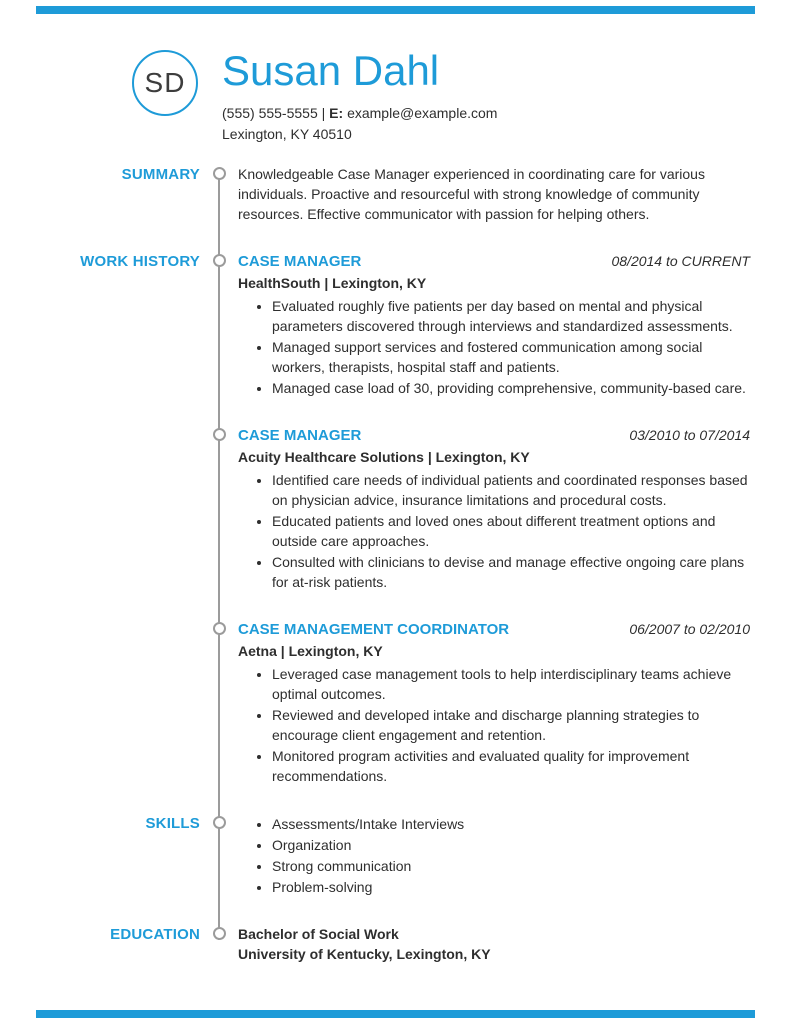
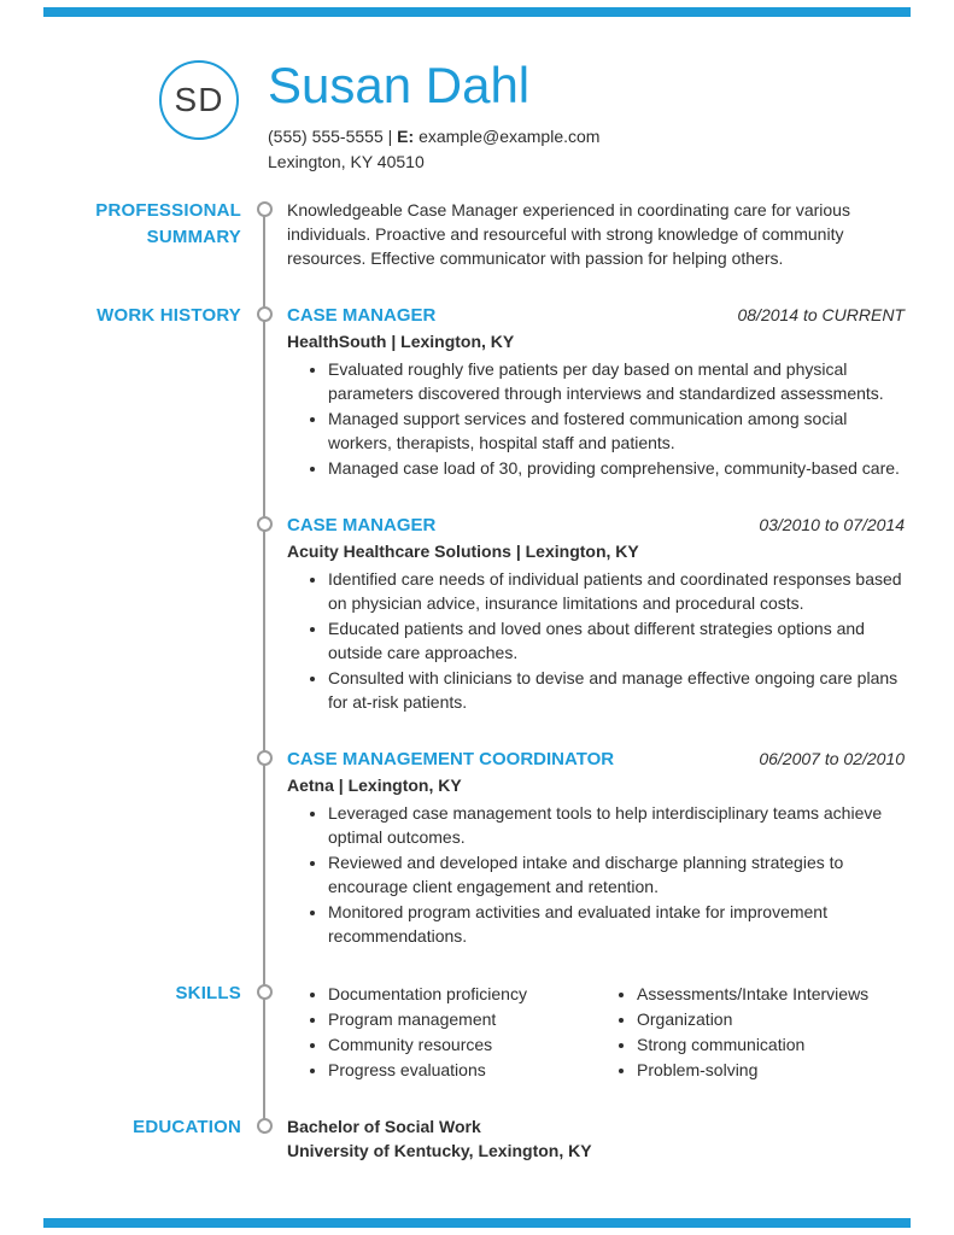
  SD
  Susan Dahl
  (555) 555-5555 | E: example@example.com
  Lexington, KY 40510
+ PROFESSIONAL
  SUMMARY
  Knowledgeable Case Manager experienced in coordinating care for various individuals. Proactive and resourceful with strong knowledge of community resources. Effective communicator with passion for helping others.
  WORK HISTORY
  CASE MANAGER
  08/2014 to CURRENT
  HealthSouth | Lexington, KY
  Evaluated roughly five patients per day based on mental and physical parameters discovered through interviews and standardized assessments.
  Managed support services and fostered communication among social workers, therapists, hospital staff and patients.
  Managed case load of 30, providing comprehensive, community-based care.
  CASE MANAGER
  03/2010 to 07/2014
  Acuity Healthcare Solutions | Lexington, KY
  Identified care needs of individual patients and coordinated responses based on physician advice, insurance limitations and procedural costs.
- Educated patients and loved ones about different treatment options and outside care approaches.
+ Educated patients and loved ones about different strategies options and outside care approaches.
  Consulted with clinicians to devise and manage effective ongoing care plans for at-risk patients.
  CASE MANAGEMENT COORDINATOR
  06/2007 to 02/2010
  Aetna | Lexington, KY
  Leveraged case management tools to help interdisciplinary teams achieve optimal outcomes.
  Reviewed and developed intake and discharge planning strategies to encourage client engagement and retention.
- Monitored program activities and evaluated quality for improvement recommendations.
+ Monitored program activities and evaluated intake for improvement recommendations.
  SKILLS
+ Documentation proficiency
+ Program management
+ Community resources
+ Progress evaluations
  Assessments/Intake Interviews
  Organization
  Strong communication
  Problem-solving
  EDUCATION
  Bachelor of Social Work
  University of Kentucky, Lexington, KY
